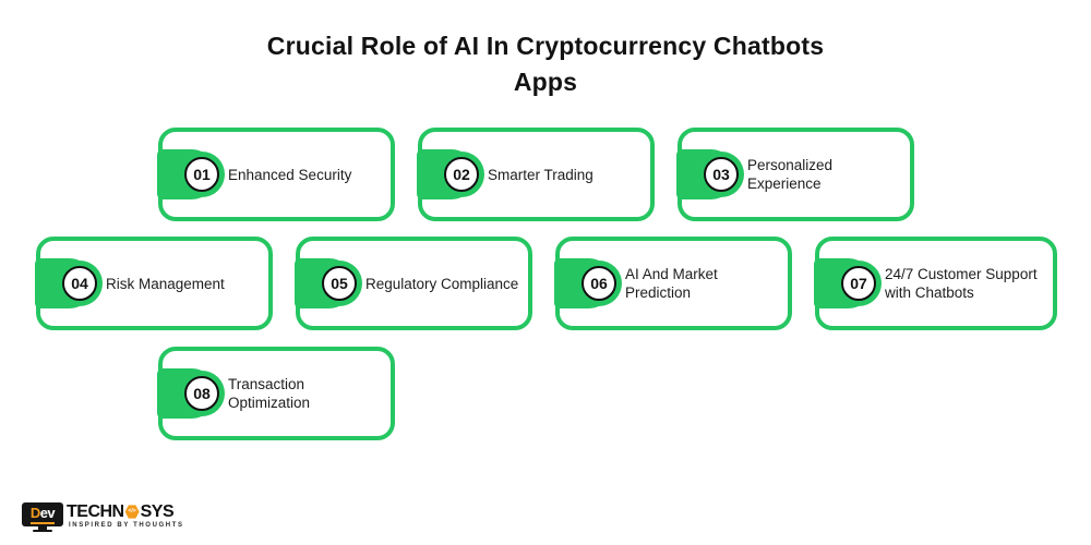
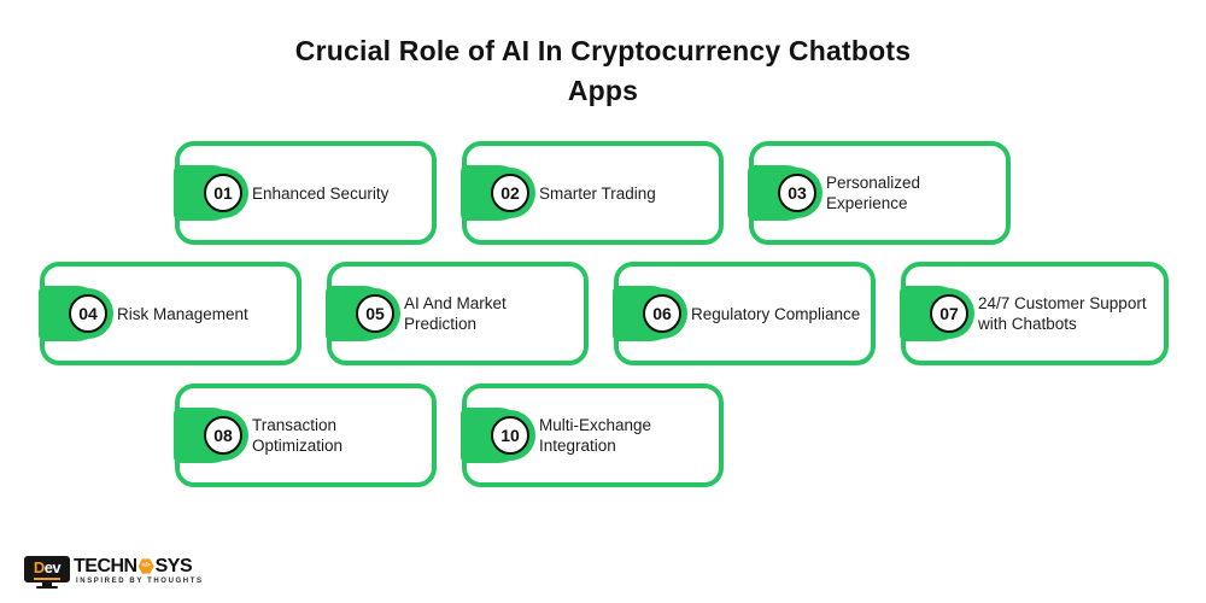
  Crucial Role of AI In Cryptocurrency Chatbots
  Apps
  01
  Enhanced Security
  02
  Smarter Trading
  03
  Personalized Experience
  04
  Risk Management
  05
- Regulatory Compliance
+ AI And Market Prediction
  06
- AI And Market Prediction
+ Regulatory Compliance
  07
  24/7 Customer Support with Chatbots
  08
  Transaction Optimization
+ 10
+ Multi-Exchange Integration
  Dev
  TECHN
  SYS
